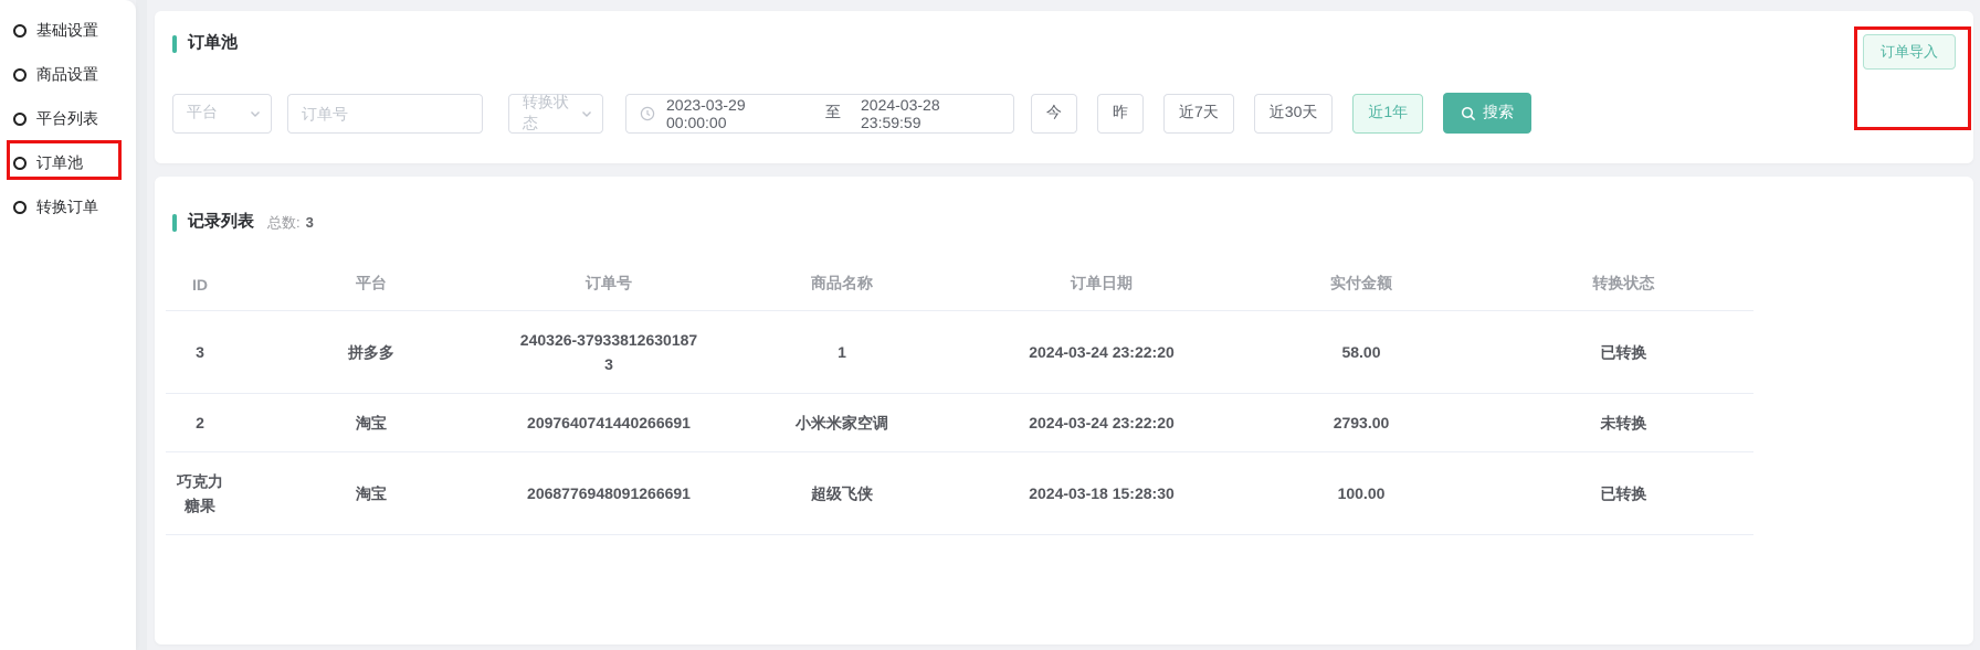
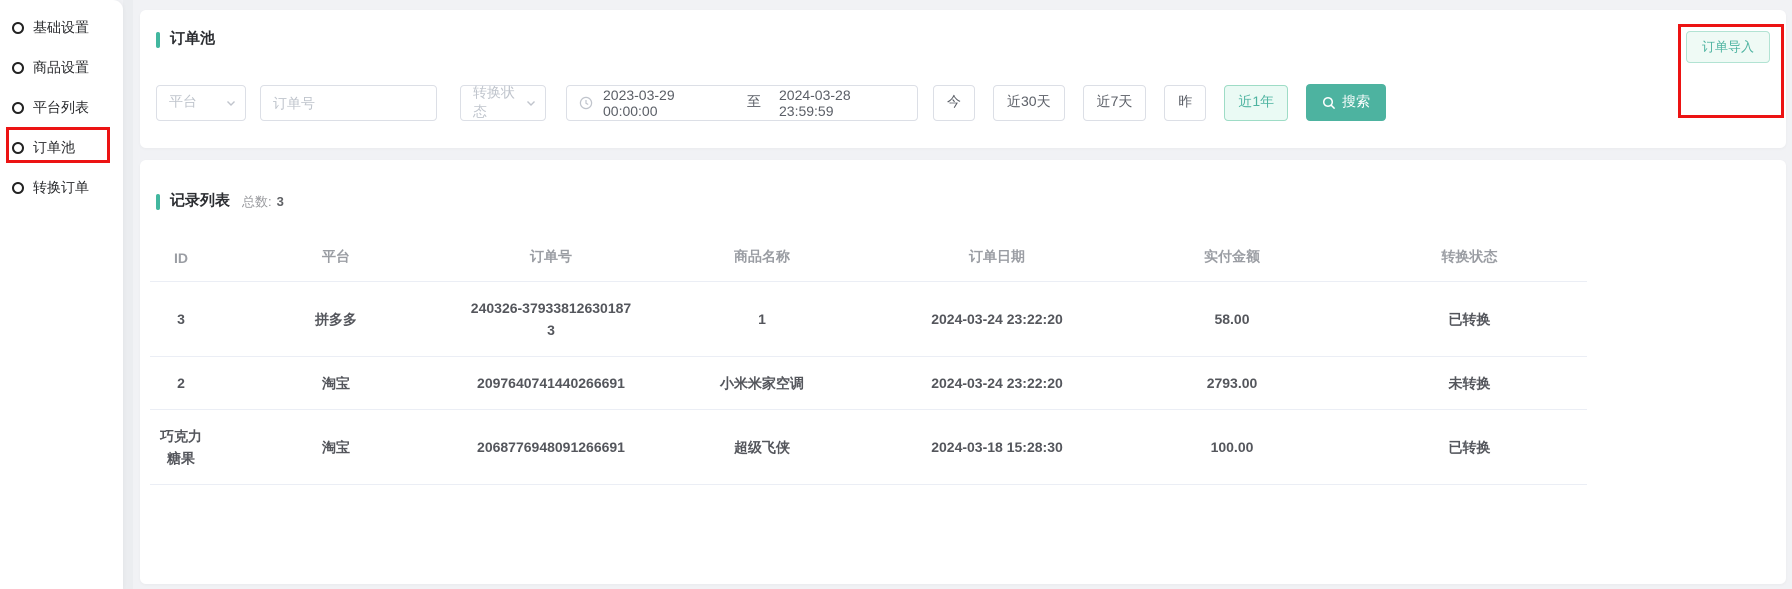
  基础设置
  商品设置
  平台列表
  订单池
  转换订单
  订单池
  订单导入
  平台
  订单号
  转换状态
  2023-03-29 00:00:00
  至
  2024-03-28 23:59:59
  今
- 昨
+ 近30天
  近7天
- 近30天
+ 昨
  近1年
  搜索
  记录列表
  总数: 3
  ID	平台	订单号	商品名称	订单日期	实付金额	转换状态
  3	拼多多	240326-379338126301873	1	2024-03-24 23:22:20	58.00	已转换
  2	淘宝	2097640741440266691	小米米家空调	2024-03-24 23:22:20	2793.00	未转换
  巧克力糖果	淘宝	2068776948091266691	超级飞侠	2024-03-18 15:28:30	100.00	已转换
